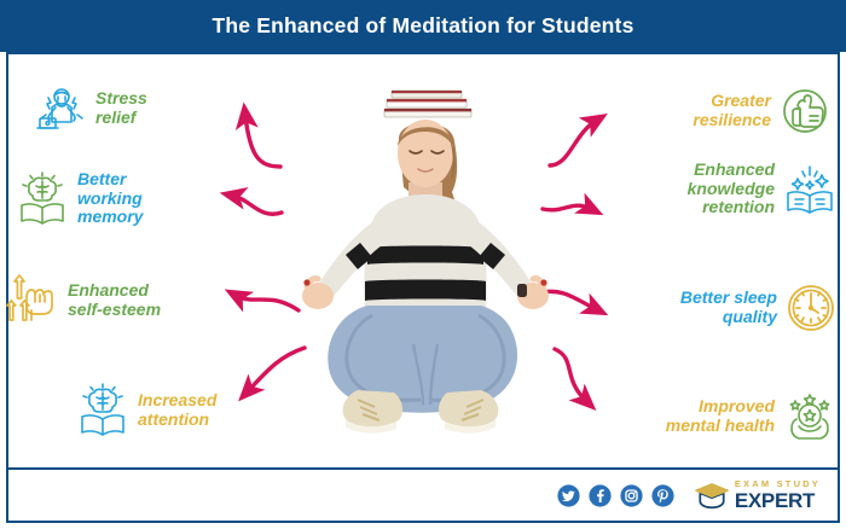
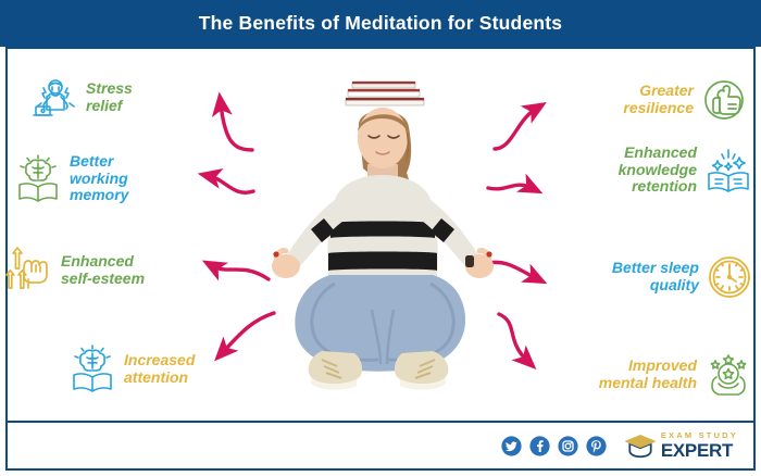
- The Enhanced of Meditation for Students
+ The Benefits of Meditation for Students
  Stress
  relief
  Better
  working
  memory
  Enhanced
  self-esteem
  Increased
  attention
  Greater
  resilience
  Enhanced
  knowledge
  retention
  Better sleep
  quality
  Improved
  mental health
  EXAM STUDY
  EXPERT
